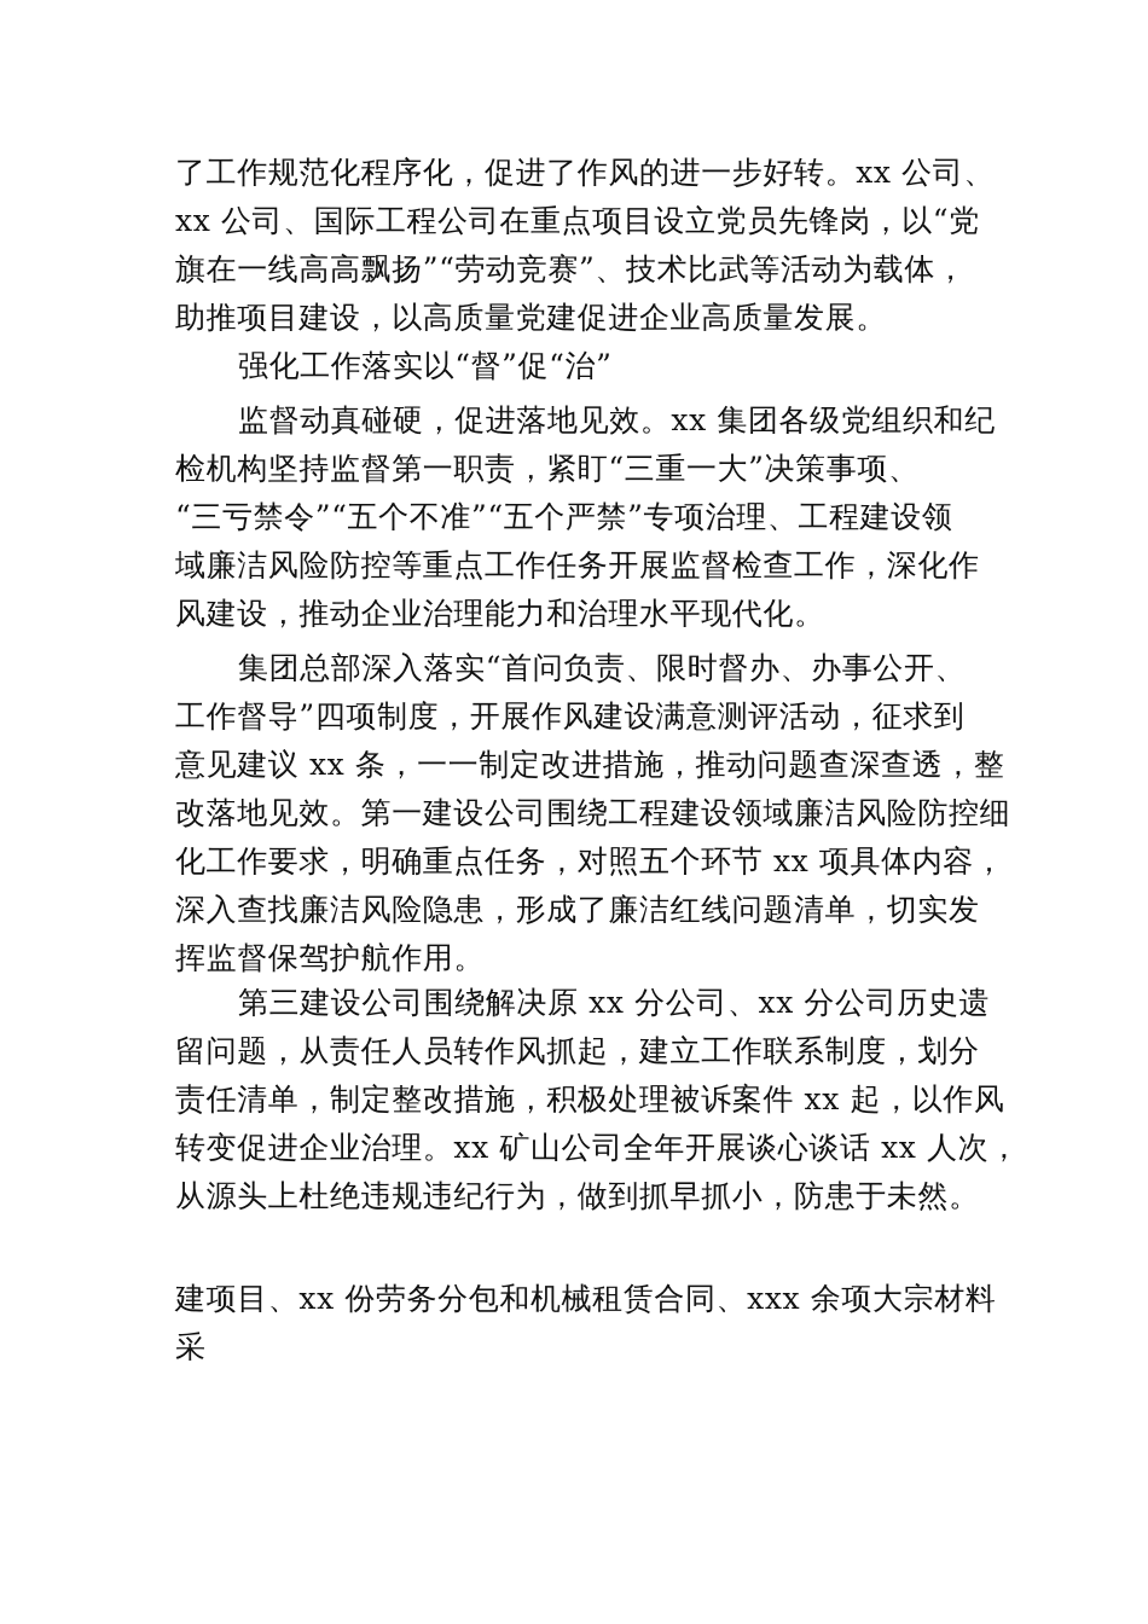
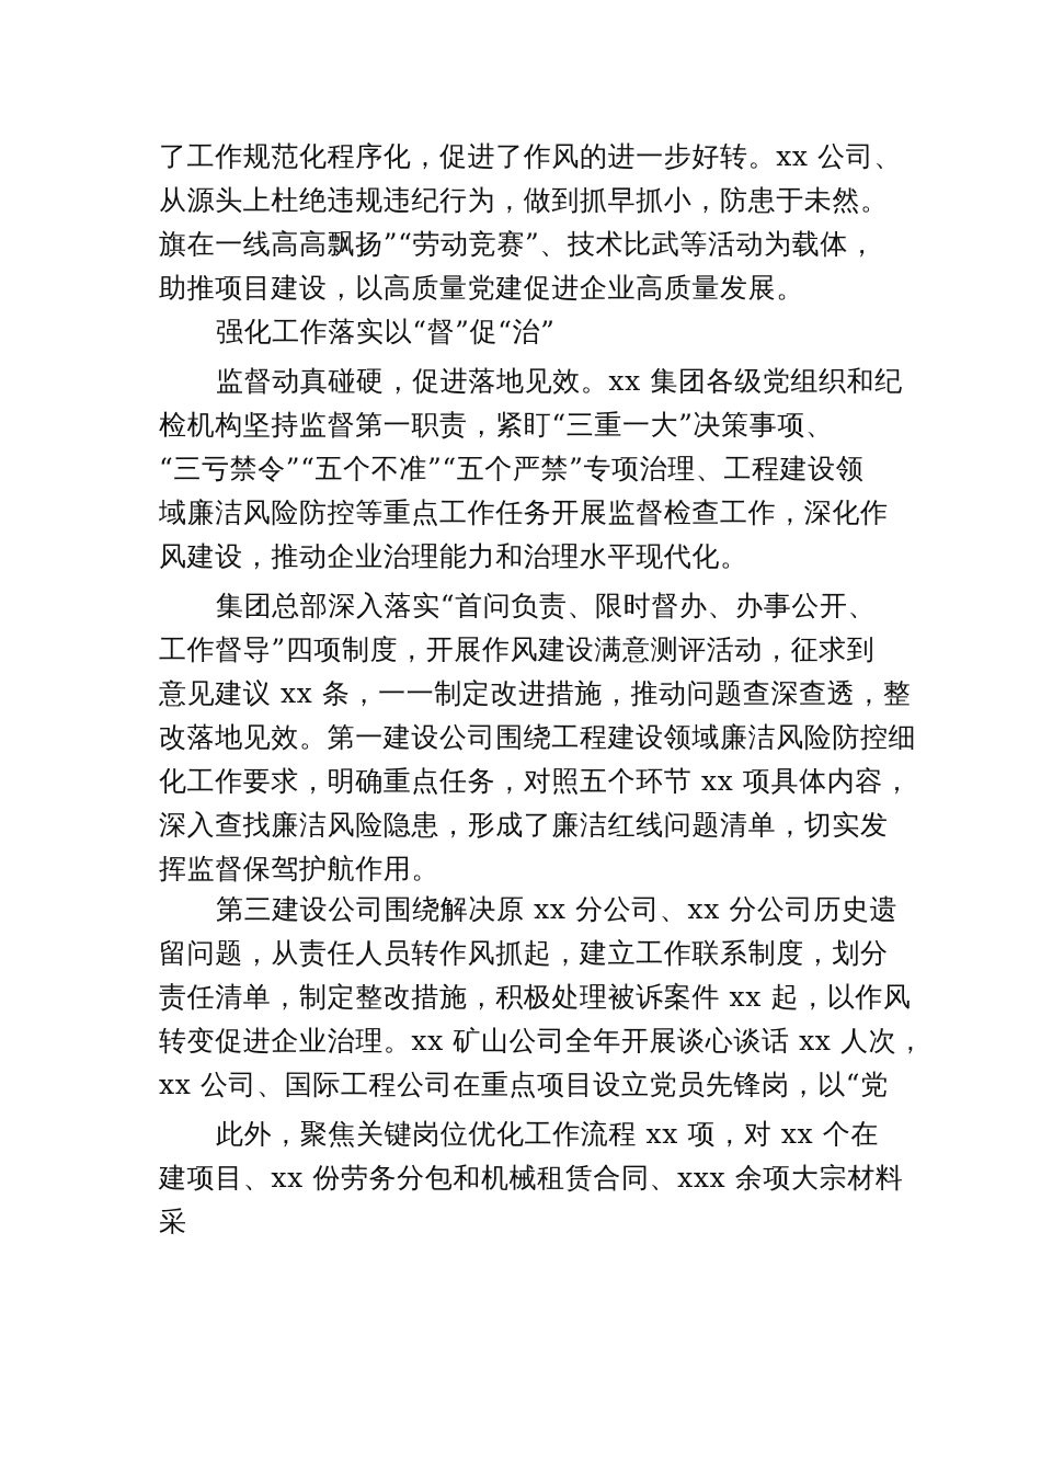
  了工作规范化程序化，促进了作风的进一步好转。xx 公司、
- xx 公司、国际工程公司在重点项目设立党员先锋岗，以“党
+ 从源头上杜绝违规违纪行为，做到抓早抓小，防患于未然。
  旗在一线高高飘扬”“劳动竞赛”、技术比武等活动为载体，
  助推项目建设，以高质量党建促进企业高质量发展。
  强化工作落实以“督”促“治”
  监督动真碰硬，促进落地见效。xx 集团各级党组织和纪
  检机构坚持监督第一职责，紧盯“三重一大”决策事项、
  “三亏禁令”“五个不准”“五个严禁”专项治理、工程建设领
  域廉洁风险防控等重点工作任务开展监督检查工作，深化作
  风建设，推动企业治理能力和治理水平现代化。
  集团总部深入落实“首问负责、限时督办、办事公开、
  工作督导”四项制度，开展作风建设满意测评活动，征求到
  意见建议 xx 条，一一制定改进措施，推动问题查深查透，整
  改落地见效。第一建设公司围绕工程建设领域廉洁风险防控细
  化工作要求，明确重点任务，对照五个环节 xx 项具体内容，
  深入查找廉洁风险隐患，形成了廉洁红线问题清单，切实发
  挥监督保驾护航作用。
  第三建设公司围绕解决原 xx 分公司、xx 分公司历史遗
  留问题，从责任人员转作风抓起，建立工作联系制度，划分
  责任清单，制定整改措施，积极处理被诉案件 xx 起，以作风
  转变促进企业治理。xx 矿山公司全年开展谈心谈话 xx 人次，
- 从源头上杜绝违规违纪行为，做到抓早抓小，防患于未然。
+ xx 公司、国际工程公司在重点项目设立党员先锋岗，以“党
+ 此外，聚焦关键岗位优化工作流程 xx 项，对 xx 个在
  建项目、xx 份劳务分包和机械租赁合同、xxx 余项大宗材料
  采
